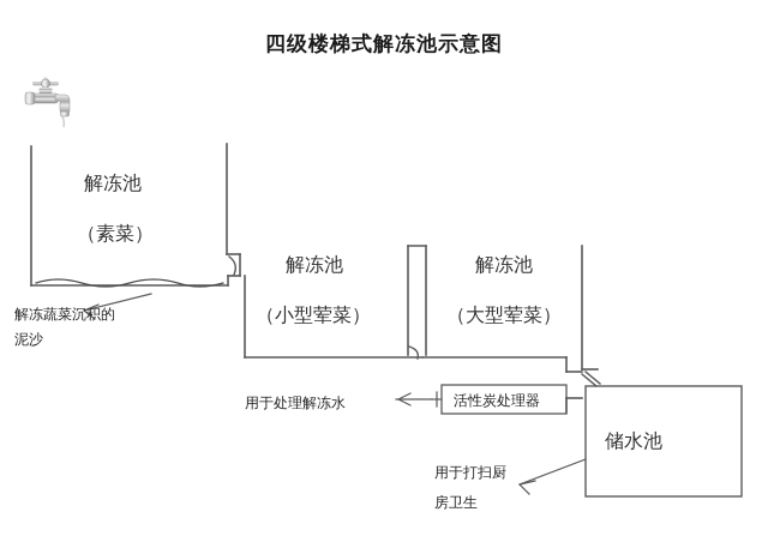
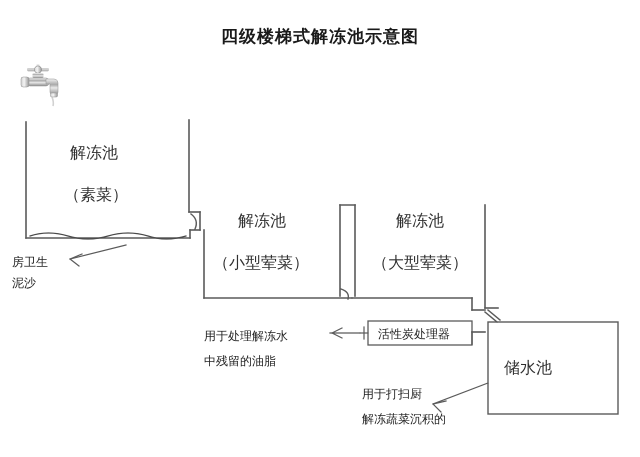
  四级楼梯式解冻池示意图
  解冻池
  （素菜）
  解冻池
  （小型荤菜）
  解冻池
  （大型荤菜）
  储水池
  活性炭处理器
- 解冻蔬菜沉积的
+ 房卫生
  泥沙
  用于处理解冻水
+ 中残留的油脂
  用于打扫厨
- 房卫生
+ 解冻蔬菜沉积的
